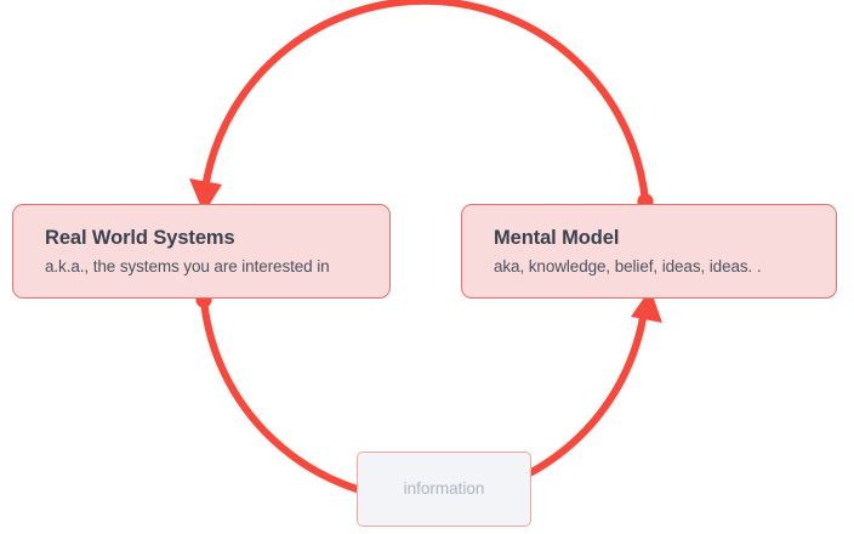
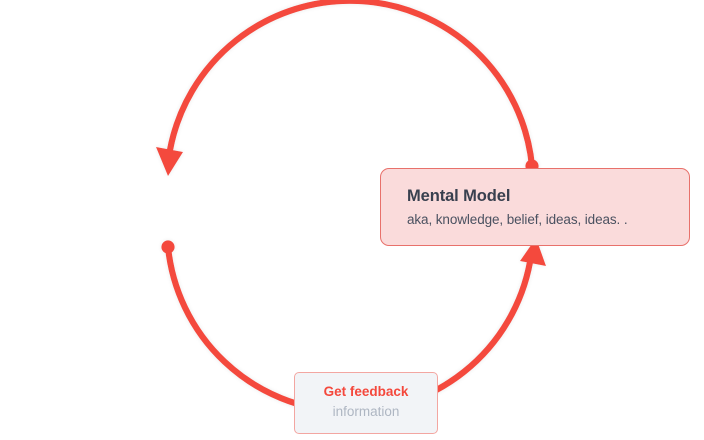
- Real World Systems
- a.k.a., the systems you are interested in
  Mental Model
  aka, knowledge, belief, ideas, ideas. .
+ Get feedback
  information
